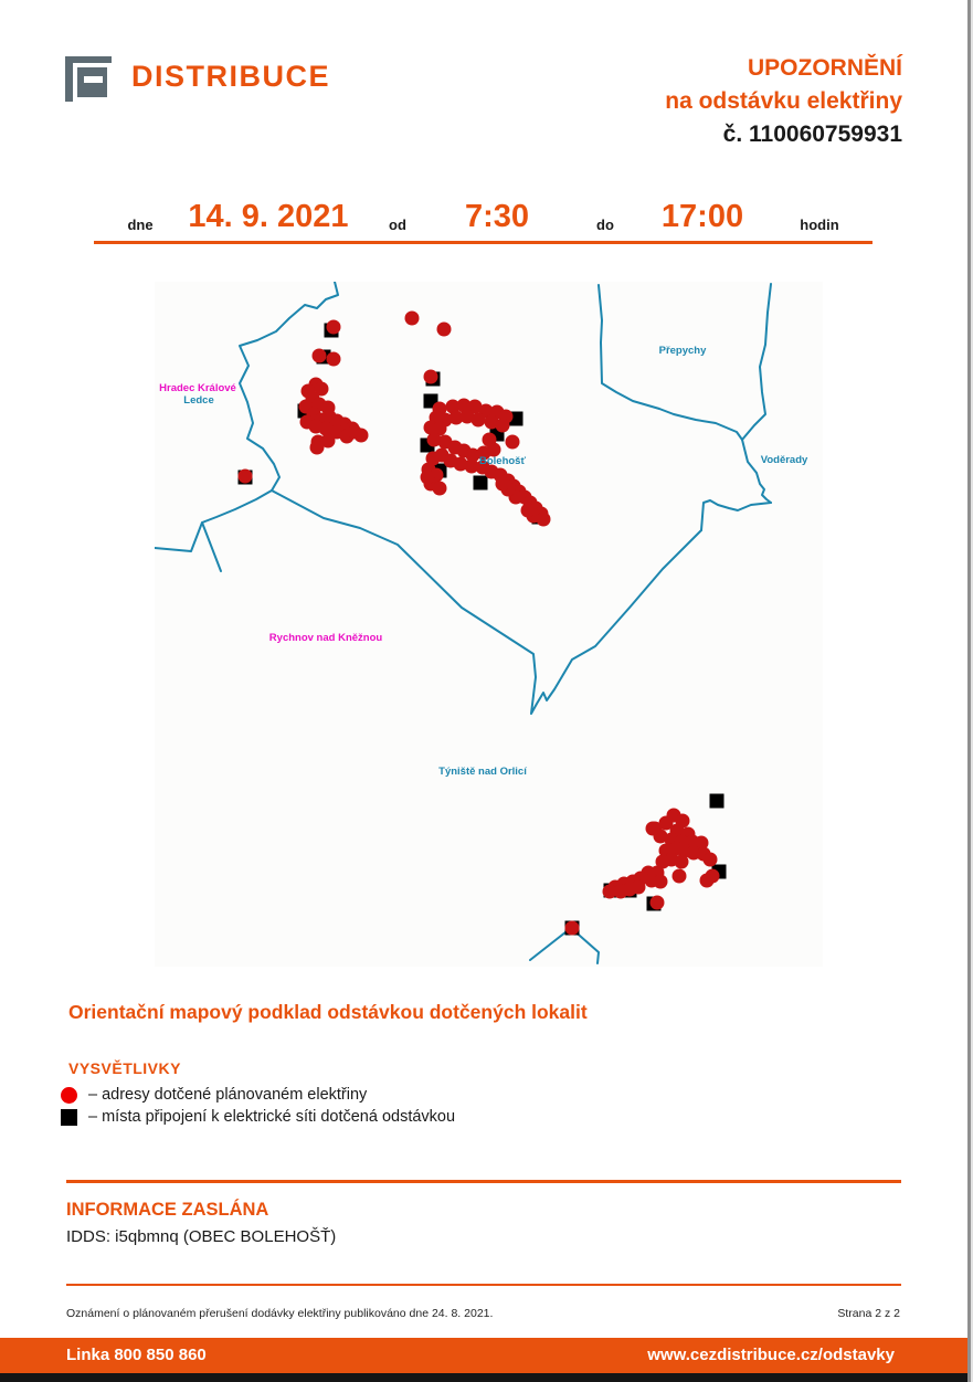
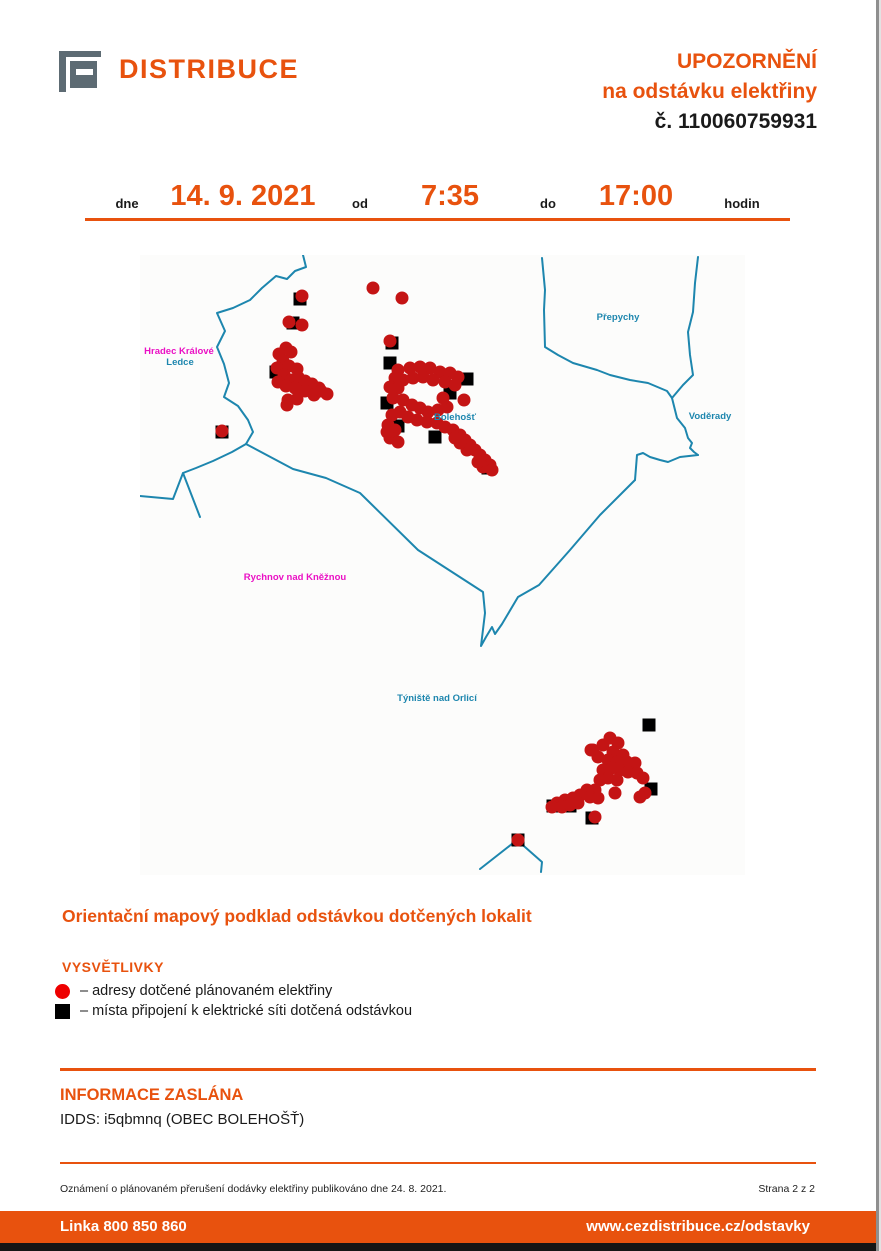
  DISTRIBUCE
  UPOZORNĚNÍ
  na odstávku elektřiny
  č. 110060759931
  dne
  14. 9. 2021
  od
- 7:30
+ 7:35
  do
  17:00
  hodin
  Hradec Králové
  Ledce
  Přepychy
  Voděrady
  Bolehošť
  Rychnov nad Kněžnou
  Týniště nad Orlicí
  Orientační mapový podklad odstávkou dotčených lokalit
  VYSVĚTLIVKY
  – adresy dotčené plánovaném elektřiny
  – místa připojení k elektrické síti dotčená odstávkou
  INFORMACE ZASLÁNA
  IDDS: i5qbmnq (OBEC BOLEHOŠŤ)
  Oznámení o plánovaném přerušení dodávky elektřiny publikováno dne 24. 8. 2021.
  Strana 2 z 2
  Linka 800 850 860
  www.cezdistribuce.cz/odstavky
